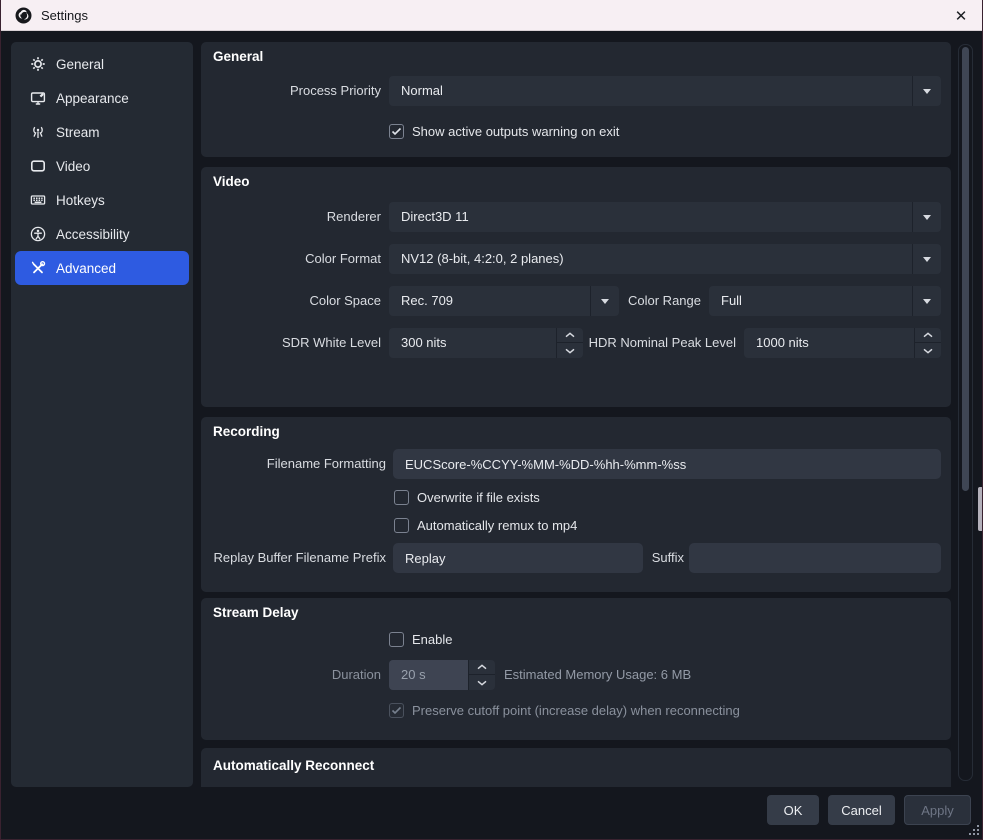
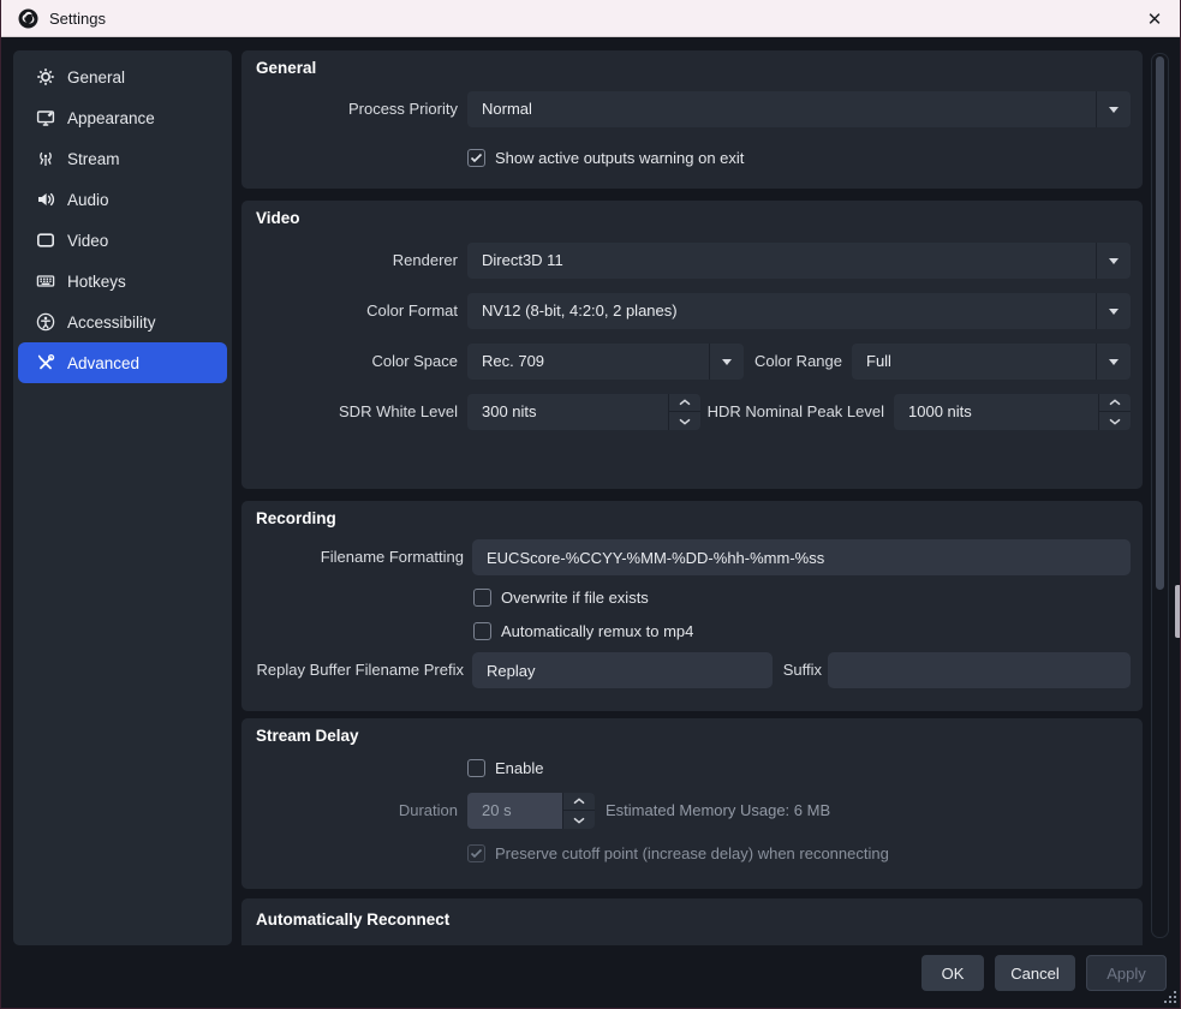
  Settings
  ✕
  General
  Appearance
  Stream
+ Audio
  Video
  Hotkeys
  Accessibility
  Advanced
  General
  Process Priority
  Normal
  Show active outputs warning on exit
  Video
  Renderer
  Direct3D 11
  Color Format
  NV12 (8-bit, 4:2:0, 2 planes)
  Color Space
  Rec. 709
  Color Range
  Full
  SDR White Level
  300 nits
  HDR Nominal Peak Level
  1000 nits
  Recording
  Filename Formatting
  EUCScore-%CCYY-%MM-%DD-%hh-%mm-%ss
  Overwrite if file exists
  Automatically remux to mp4
  Replay Buffer Filename Prefix
  Replay
  Suffix
  Stream Delay
  Enable
  Duration
  20 s
  Estimated Memory Usage: 6 MB
  Preserve cutoff point (increase delay) when reconnecting
  Automatically Reconnect
  OK
  Cancel
  Apply
